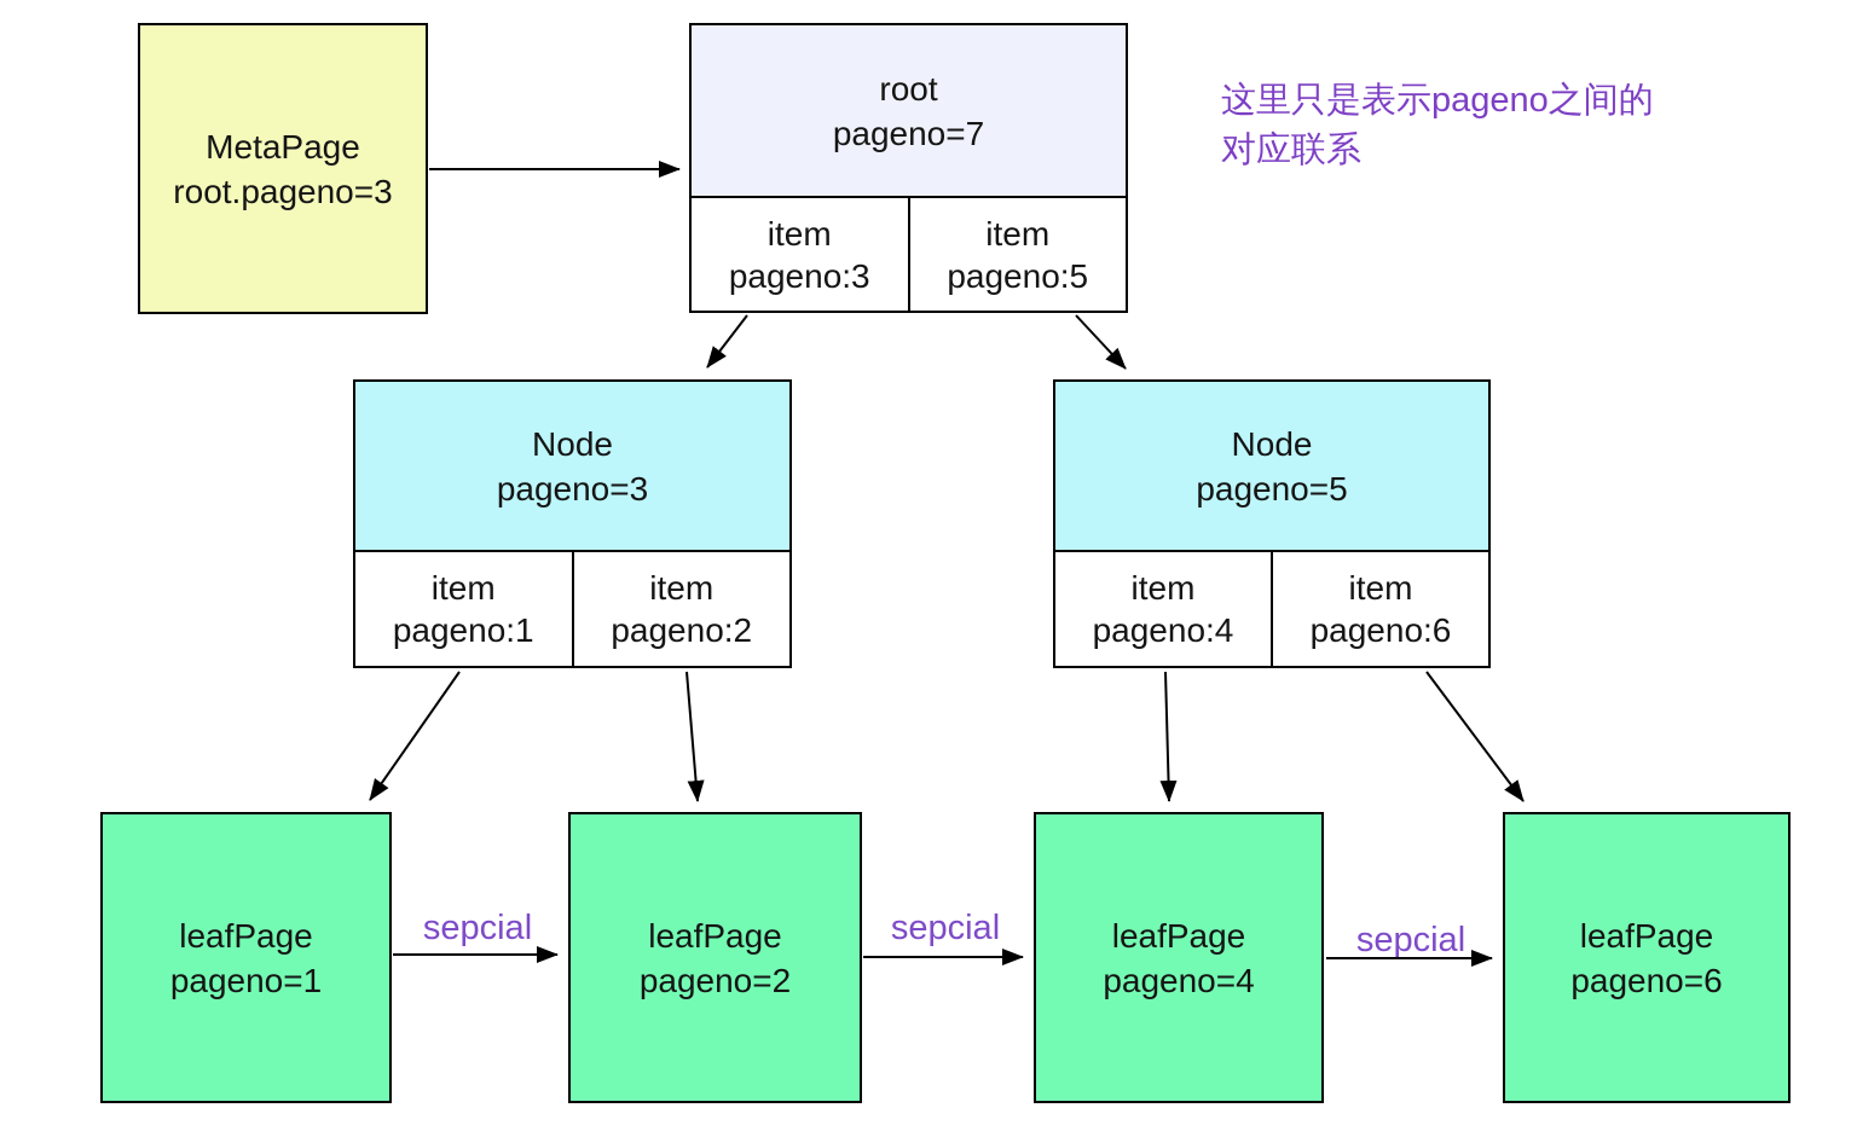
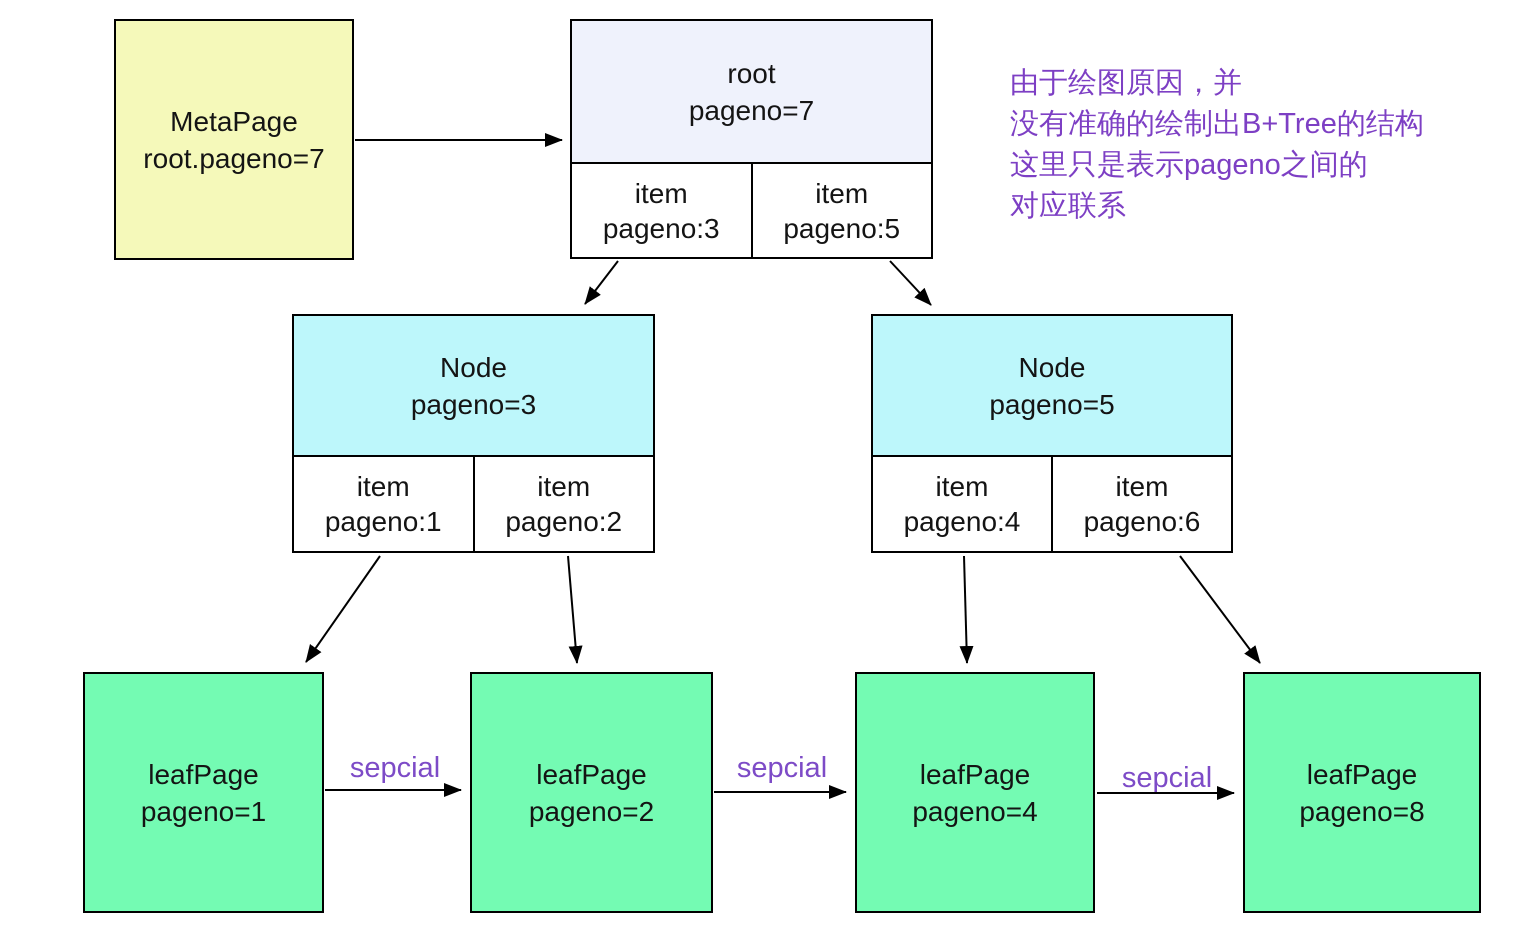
  MetaPage
- root.pageno=3
+ root.pageno=7
  root
  pageno=7
  item
  pageno:3
  item
  pageno:5
  Node
  pageno=3
  item
  pageno:1
  item
  pageno:2
  Node
  pageno=5
  item
  pageno:4
  item
  pageno:6
  leafPage
  pageno=1
  leafPage
  pageno=2
  leafPage
  pageno=4
  leafPage
- pageno=6
+ pageno=8
+ 由于绘图原因，并
+ 没有准确的绘制出B+Tree的结构
  这里只是表示pageno之间的
  对应联系
  sepcial
  sepcial
  sepcial
